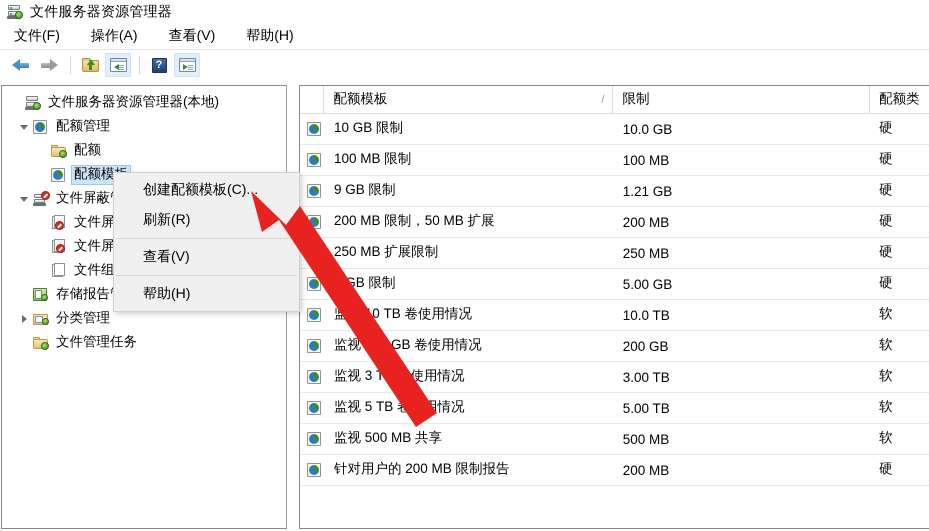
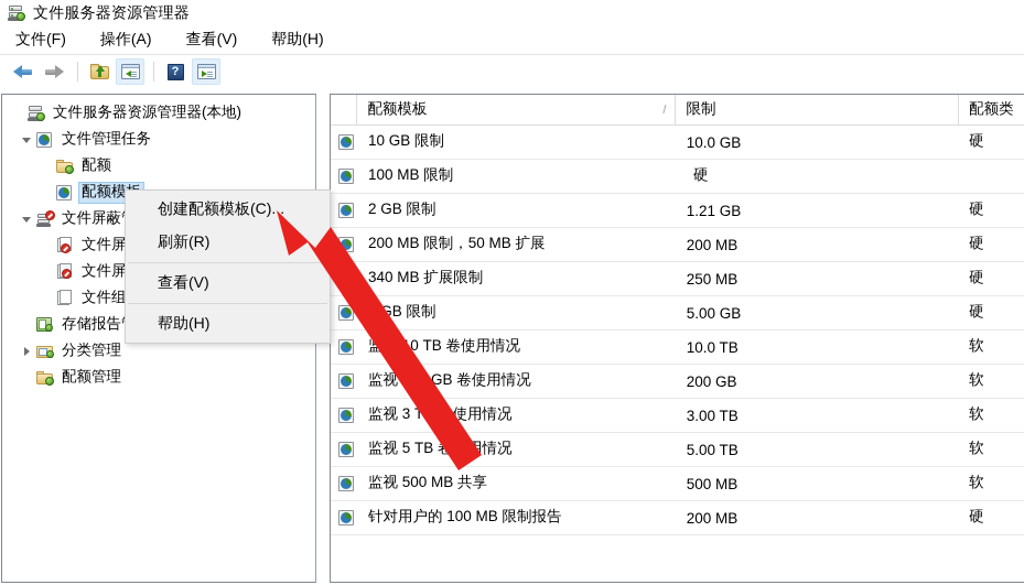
  文件服务器资源管理器
  文件(F)
  操作(A)
  查看(V)
  帮助(H)
  ?
  文件服务器资源管理器(本地)
- 配额管理
+ 文件管理任务
  配额
  配额模
  文件屏
  文件组
  分类管理
- 文件管理任务
+ 配额管理
  配额模板
  /
  限制
  配额类
  10 GB 限制
  10.0 GB
  硬
  100 MB 限制
- 100 MB
  硬
- 9 GB 限制
+ 2 GB 限制
  1.21 GB
  硬
  200 MB 限制，50 MB 扩展
  200 MB
  硬
- 250 MB 扩展限制
+ 340 MB 扩展限制
  250 MB
  硬
  5.00 GB
  硬
  监0 TB 卷使用情况
  10.0 TB
  软
  监视 GB 卷使用情况
  200 GB
  软
  监视 3 T使用情况
  3.00 TB
  软
  监视 5 TB情况
  5.00 TB
  软
  监视 500 MB 共享
  500 MB
  软
- 针对用户的 200 MB 限制报告
+ 针对用户的 100 MB 限制报告
  200 MB
  硬
  创建配额模板(C)...
  刷新(R)
  查看(V)
  帮助(H)
